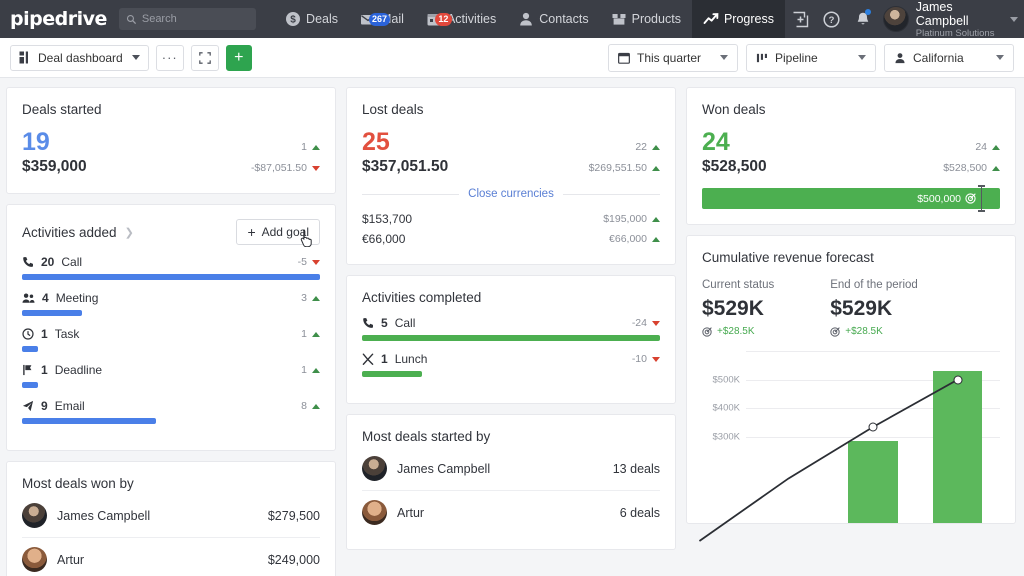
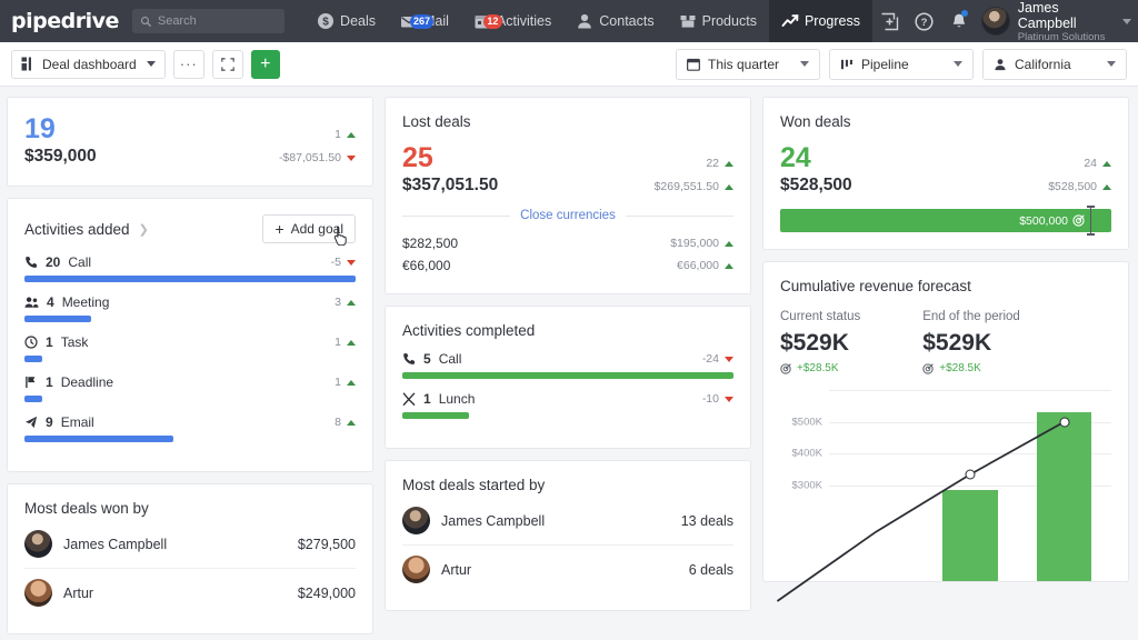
  pipedrive
  Search
  $
  Deals
  267
  ail
  12
  ctivities
  Contacts
  Products
  Progress
  ?
  James Campbell
  Platinum Solutions
  Deal dashboard
  ···
  +
  This quarter
  Pipeline
  California
- Deals started
  19
  1
  $359,000
  -$87,051.50
  Activities added
  ❯
  +
  Add goal
  20
  Call
  -5
  4
  Meeting
  3
  1
  Task
  1
  1
  Deadline
  1
  9
  Email
  8
  Most deals won by
  James Campbell
  $279,500
  Artur
  $249,000
  Lost deals
  25
  22
  $357,051.50
  $269,551.50
  Close currencies
- $153,700
+ $282,500
  $195,000
  €66,000
  €66,000
  Activities completed
  5
  Call
  -24
  1
  Lunch
  -10
  Most deals started by
  James Campbell
  13 deals
  Artur
  6 deals
  Won deals
  24
  24
  $528,500
  $528,500
  $500,000
  Cumulative revenue forecast
  Current status
  $529K
  +$28.5K
  End of the period
  $529K
  +$28.5K
  $300K
  $400K
  $500K
